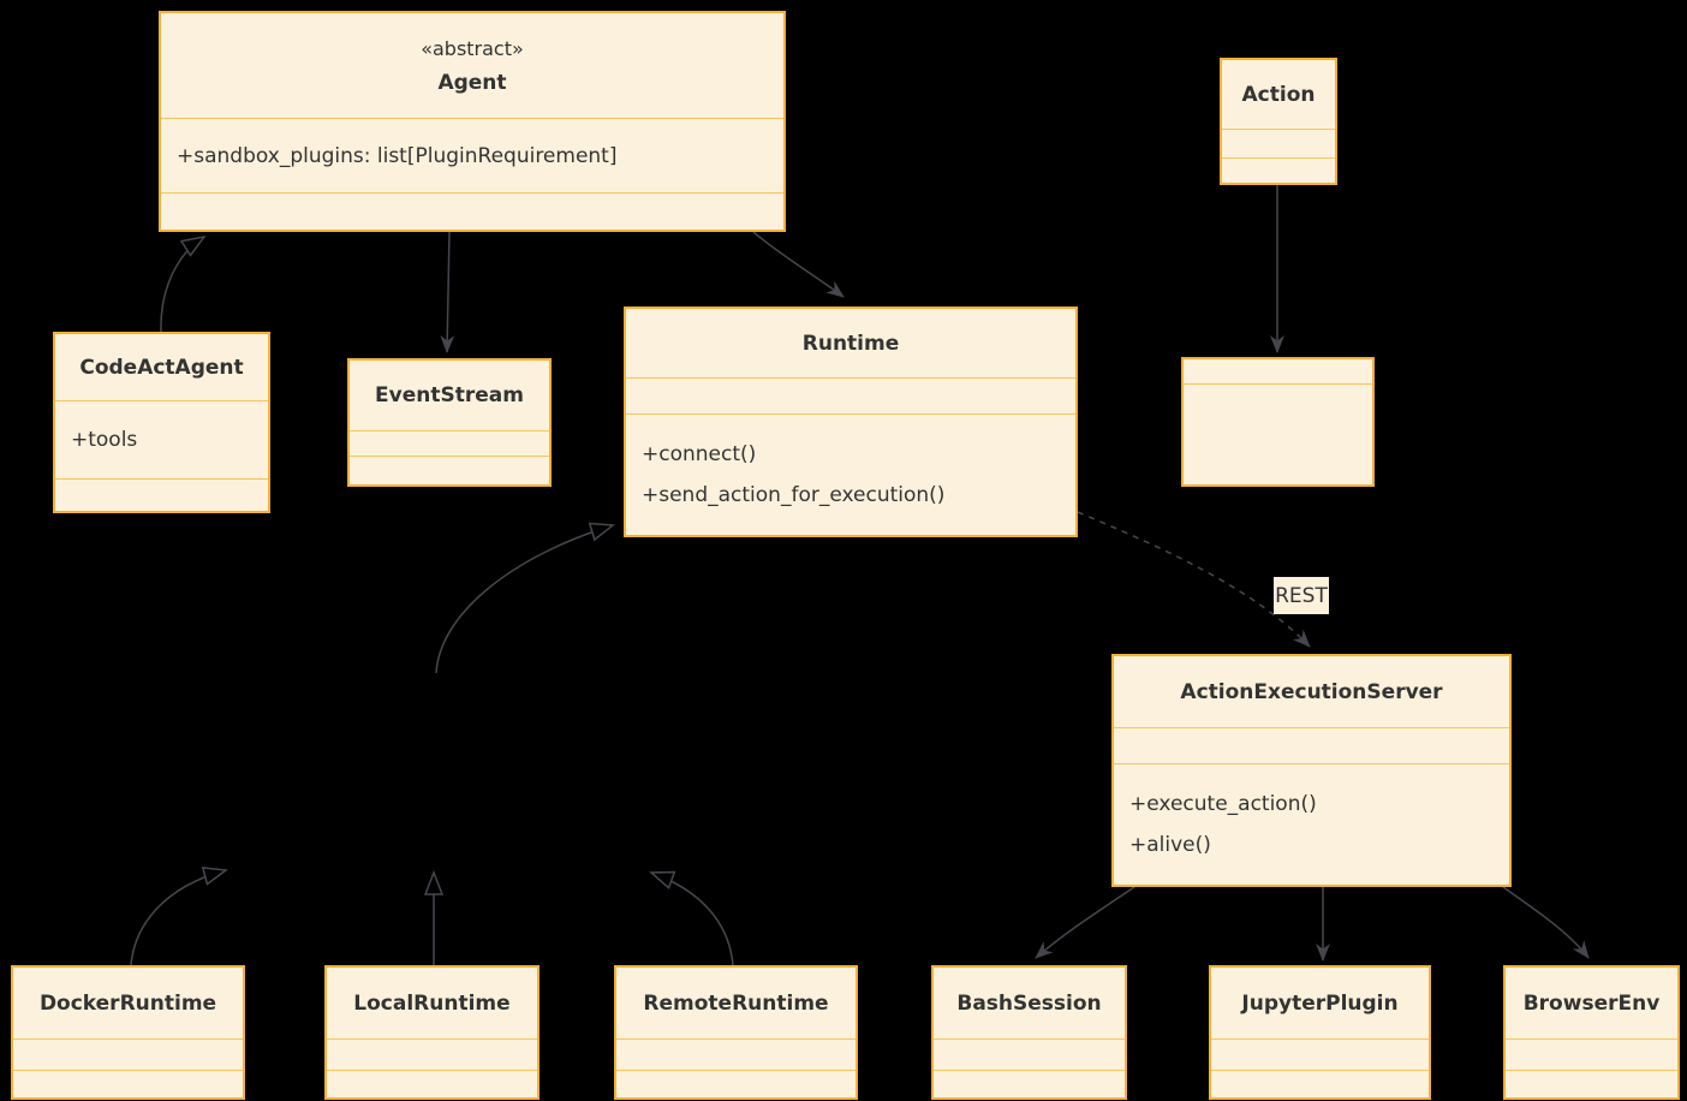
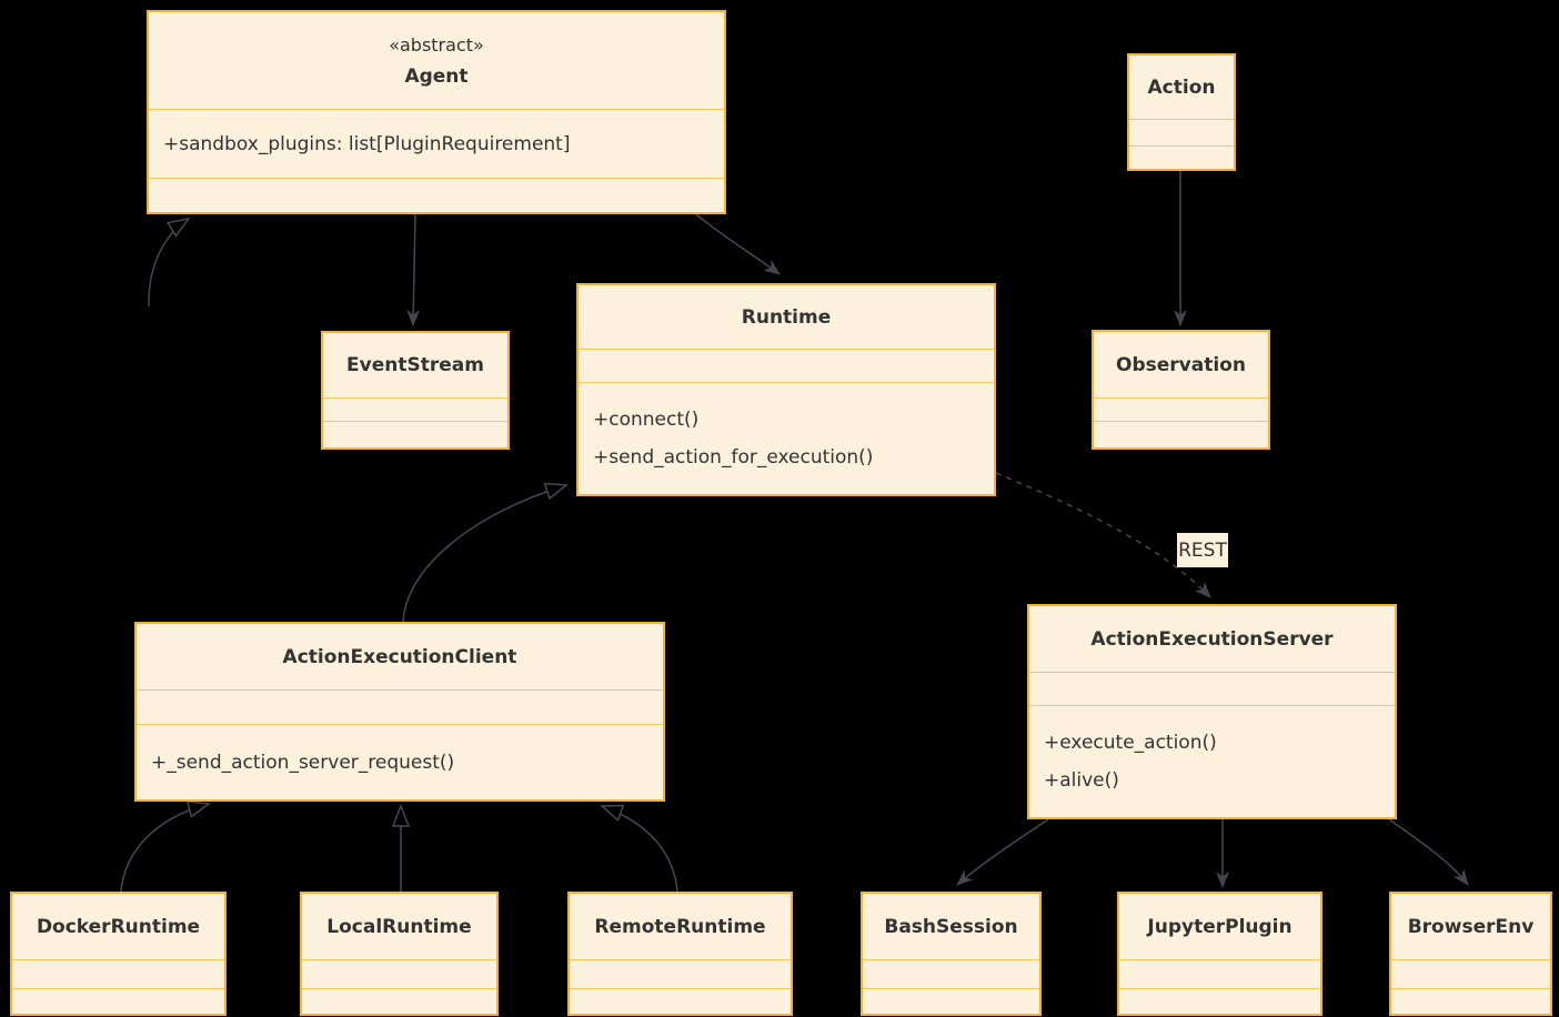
  «abstract»
  Agent
  +sandbox_plugins: list[PluginRequirement]
- CodeActAgent
- +tools
  EventStream
  Runtime
  +connect()
  +send_action_for_execution()
  Action
+ Observation
+ ActionExecutionClient
+ +_send_action_server_request()
  ActionExecutionServer
  +execute_action()
  +alive()
  DockerRuntime
  LocalRuntime
  RemoteRuntime
  BashSession
  JupyterPlugin
  BrowserEnv
  REST
